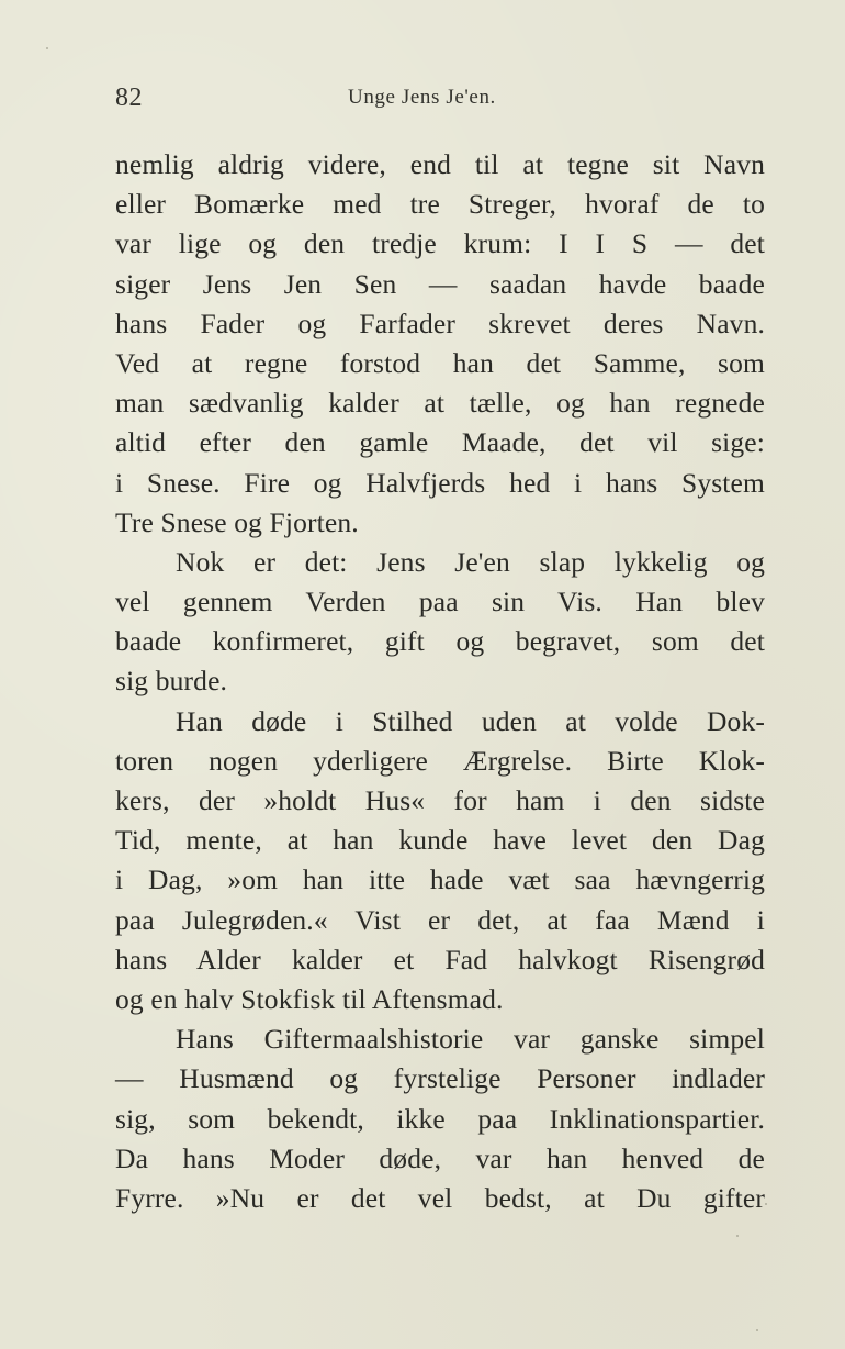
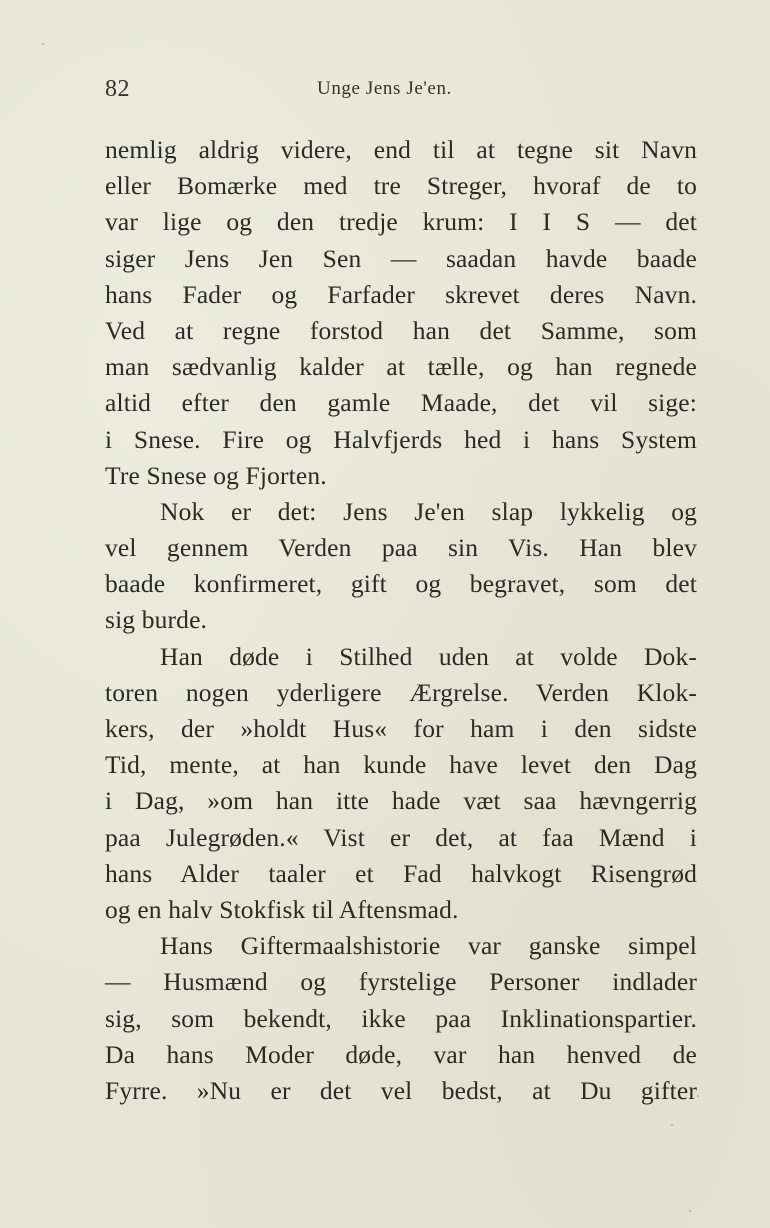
  82
  Unge Jens Je'en.
  nemlig aldrig videre, end til at tegne sit Navn
  eller Bomærke med tre Streger, hvoraf de to
  var lige og den tredje krum: I I S — det
  siger Jens Jen Sen — saadan havde baade
  hans Fader og Farfader skrevet deres Navn.
  Ved at regne forstod han det Samme, som
  man sædvanlig kalder at tælle, og han regnede
  altid efter den gamle Maade, det vil sige:
  i Snese. Fire og Halvfjerds hed i hans System
  Tre Snese og Fjorten.
  Nok er det: Jens Je'en slap lykkelig og
  vel gennem Verden paa sin Vis. Han blev
  baade konfirmeret, gift og begravet, som det
  sig burde.
  Han døde i Stilhed uden at volde Dok-
- toren nogen yderligere Ærgrelse. Birte Klok-
+ toren nogen yderligere Ærgrelse. Verden Klok-
  kers, der »holdt Hus« for ham i den sidste
  Tid, mente, at han kunde have levet den Dag
  i Dag, »om han itte hade væt saa hævngerrig
  paa Julegrøden.« Vist er det, at faa Mænd i
- hans Alder kalder et Fad halvkogt Risengrød
+ hans Alder taaler et Fad halvkogt Risengrød
  og en halv Stokfisk til Aftensmad.
  Hans Giftermaalshistorie var ganske simpel
  — Husmænd og fyrstelige Personer indlader
  sig, som bekendt, ikke paa Inklinationspartier.
  Da hans Moder døde, var han henved de
  Fyrre. »Nu er det vel bedst, at Du gifter
